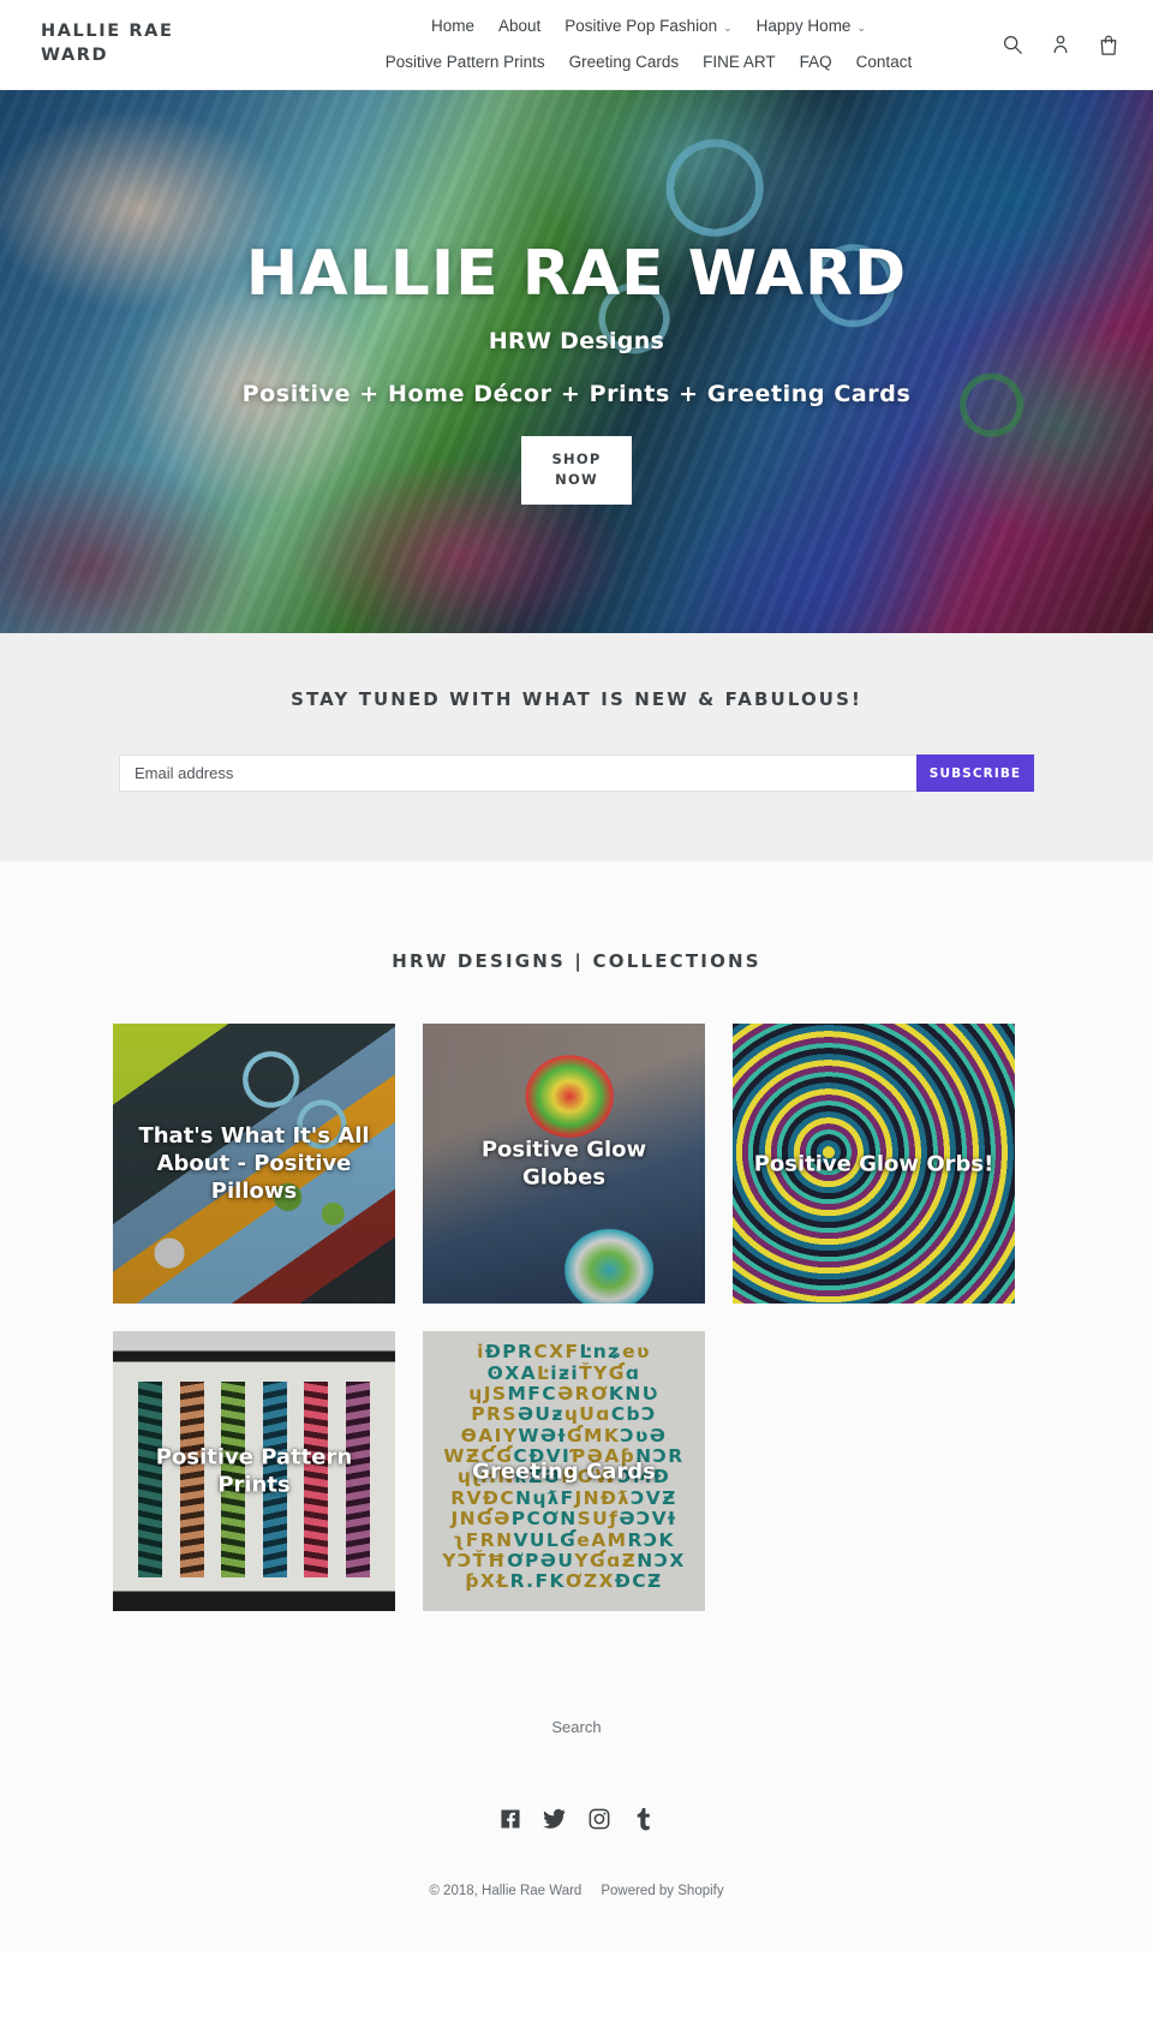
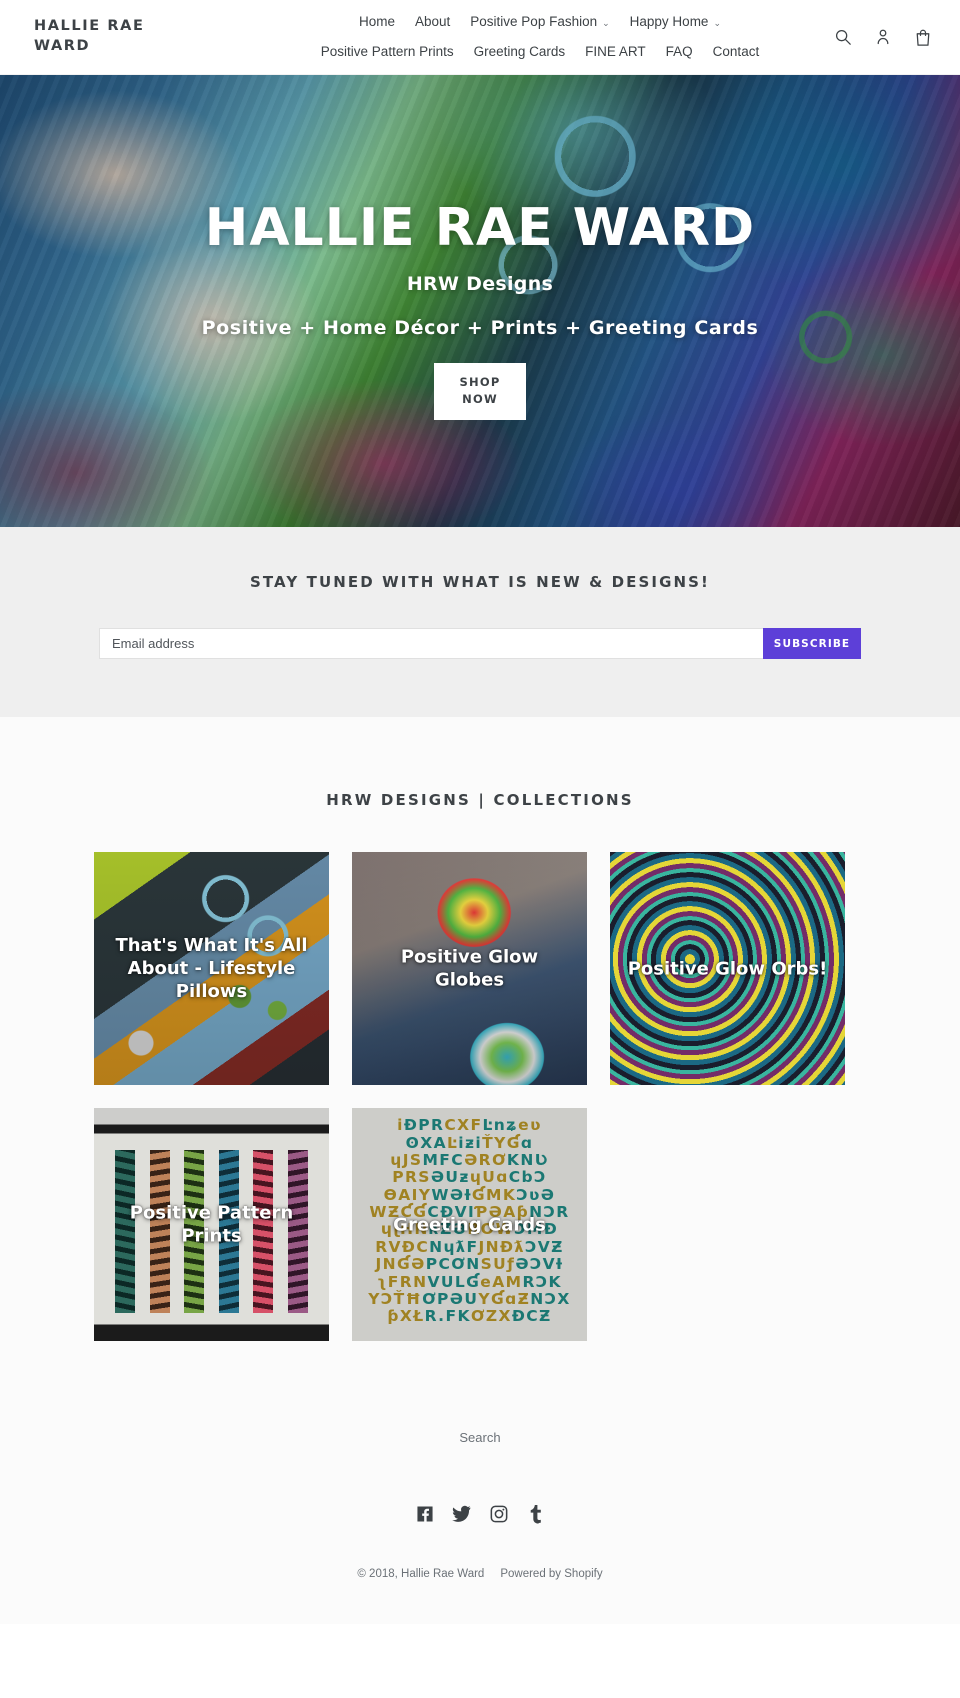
  HALLIE RAE
  WARD
  Home
  About
  Positive Pop Fashion
  ⌄
  Happy Home
  ⌄
  Positive Pattern Prints
  Greeting Cards
  FINE ART
  FAQ
  Contact
  HALLIE RAE WARD
  HRW Designs
  Positive + Home Décor + Prints + Greeting Cards
  SHOP
  NOW
- STAY TUNED WITH WHAT IS NEW & FABULOUS!
+ STAY TUNED WITH WHAT IS NEW & DESIGNS!
  Email address
  SUBSCRIBE
  HRW DESIGNS | COLLECTIONS
- That's What It's All About - Positive Pillows
+ That's What It's All About - Lifestyle Pillows
  Positive Glow Globes
  Positive Glow Orbs!
  Positive Pattern Prints
  iƉPRCXFĿnʑeʋ ʘXAĿiƶiŤYƓɑ ɥJSMFCƏRƠKNƲ PRSƏUƶɥUɑCbƆ ƟAIYWƏƗƓMKƆʋƏ WƵƇƓCƉVIƤƏAƥNƆR ɥɭHNʀƵƏRƠWƆMƉ RVƉCNɥƛFJNƉƛƆVƵ JNƓƏPCƠNSUƒƏƆVƗ ʅFRNVULƓeAMRƆK YƆŤĦƠPƏUYƓɑƵNƆX ƥXŁR.FKƠZXƉCƵ
  Greeting Cards
  Search
  © 2018, Hallie Rae Ward
  Powered by Shopify
